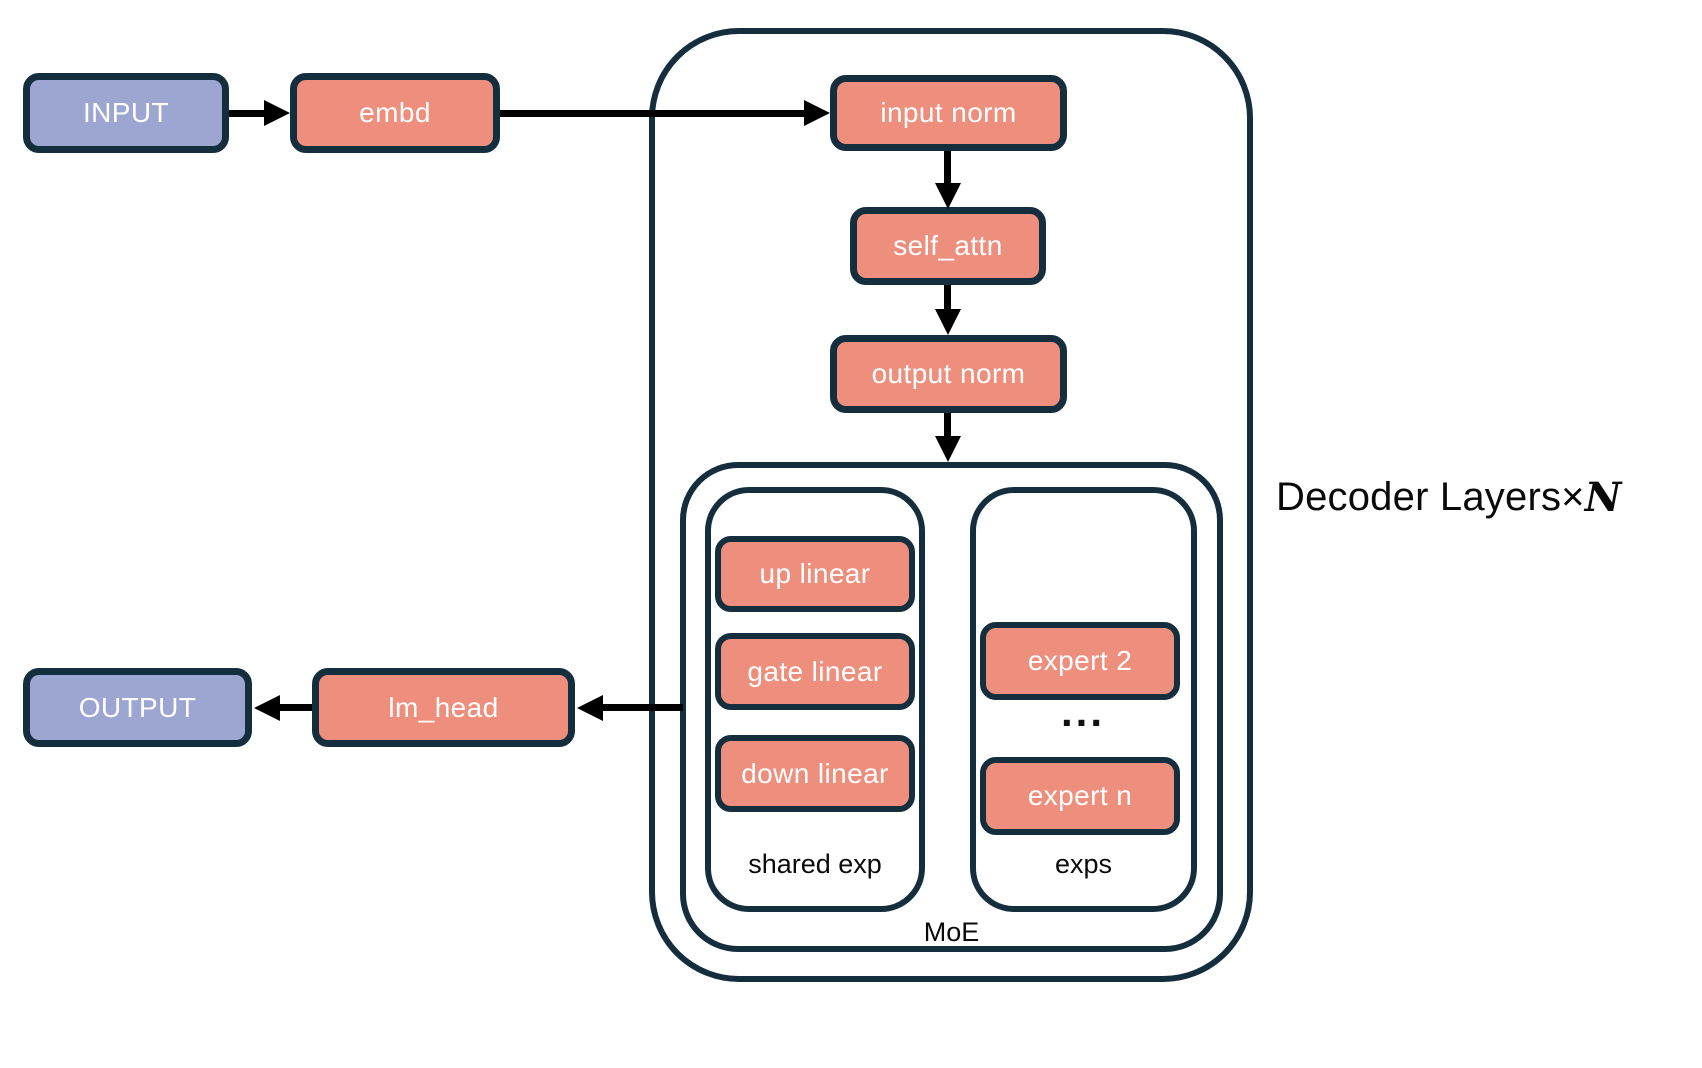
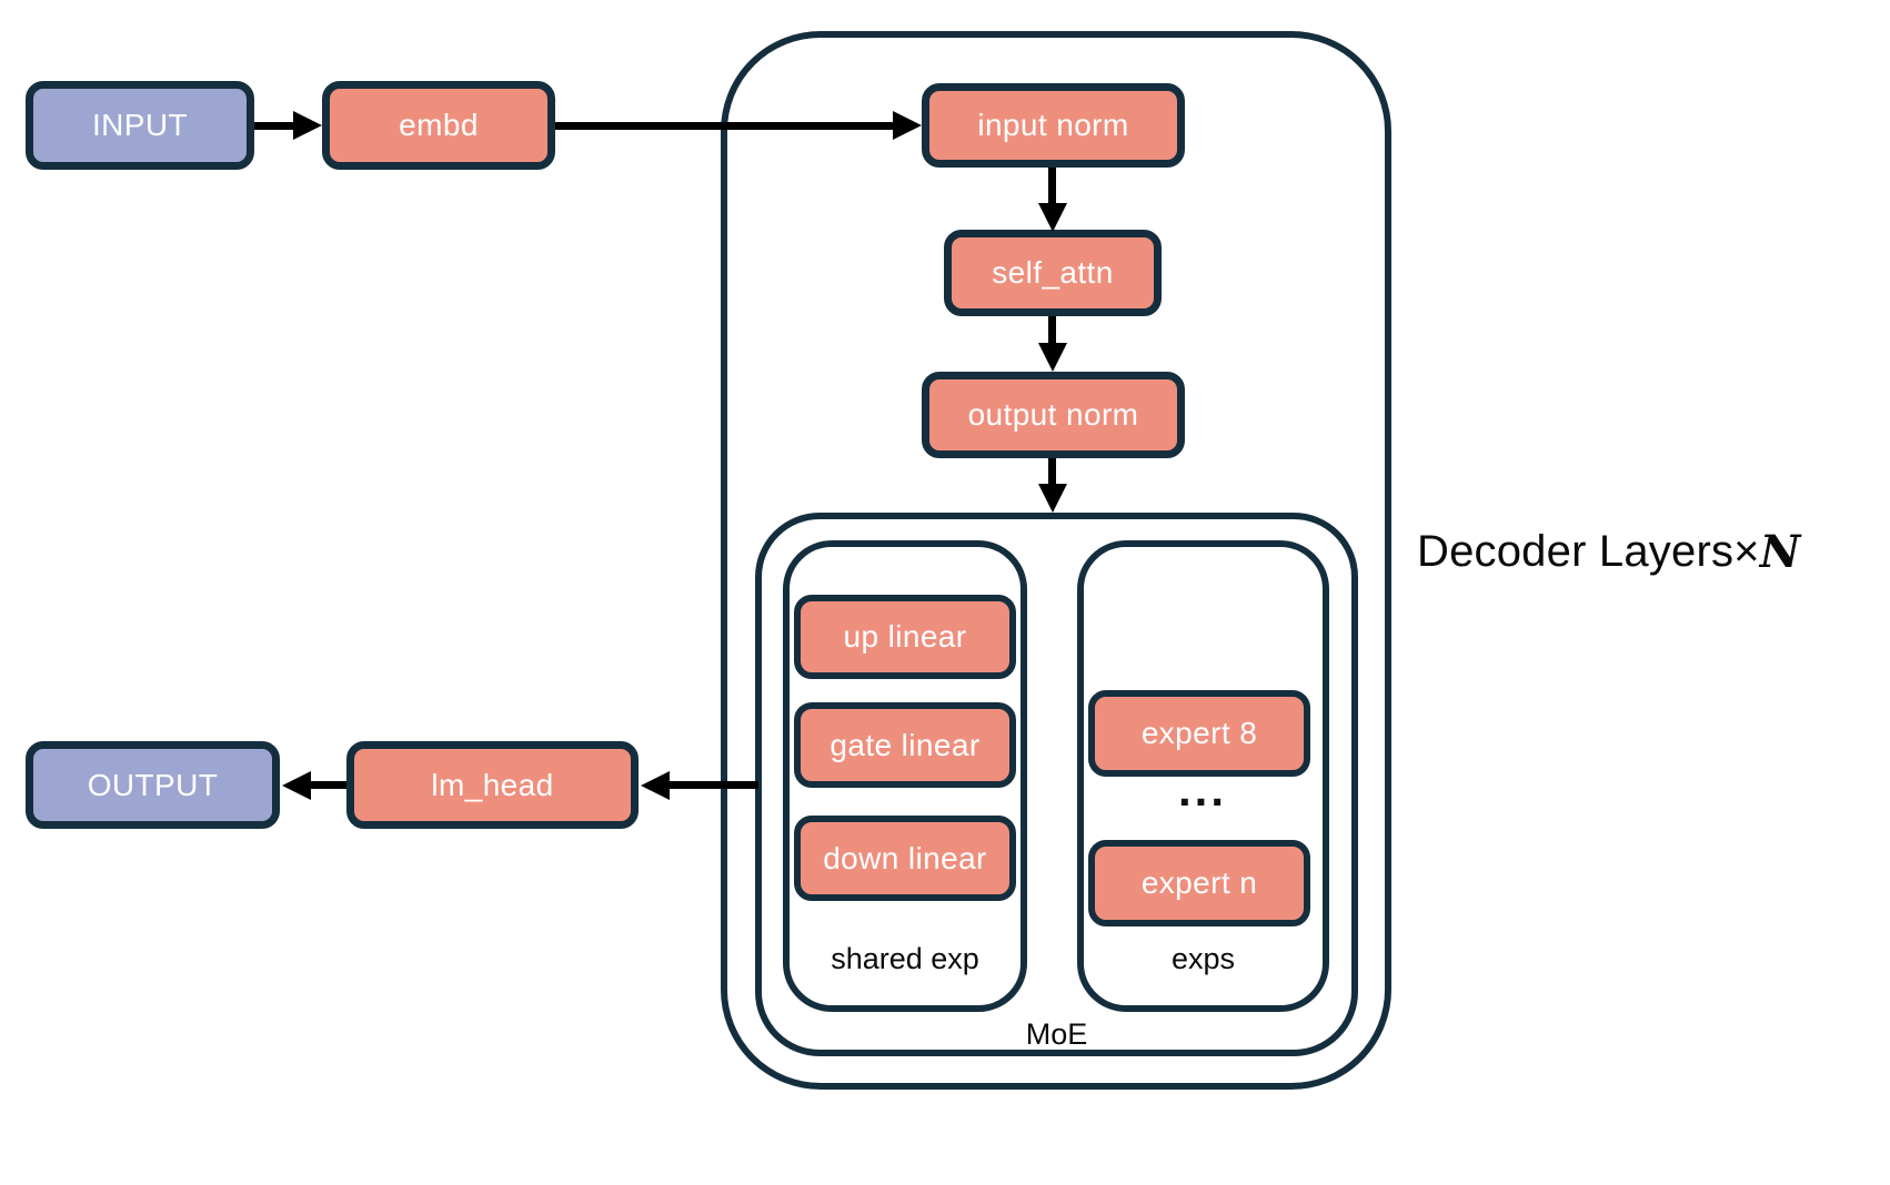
  INPUT
  embd
  input norm
  self_attn
  output norm
  up linear
  gate linear
  down linear
- expert 2
+ expert 8
  ...
  expert n
  shared exp
  exps
  MoE
  Decoder Layers
  ×
  N
  lm_head
  OUTPUT
